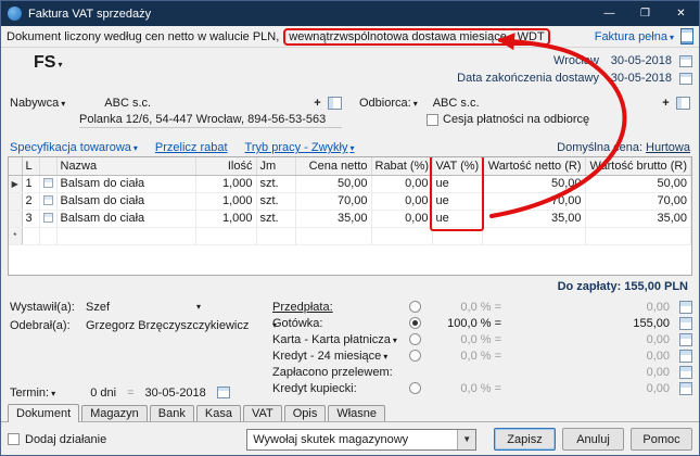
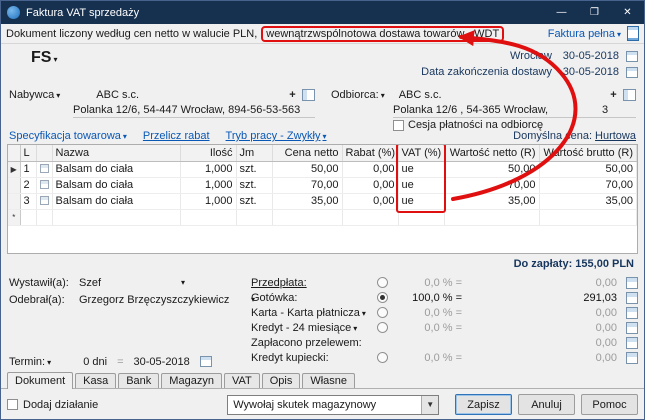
  Faktura VAT sprzedaży
  —
  ❐
  ✕
  Dokument liczony według cen netto w walucie PLN,
- wewnątrzwspólnotowa dostawa miesiące - WDT
+ wewnątrzwspólnotowa dostawa towarów - WDT
  Faktura pełna ▾
  FS
  ▾
  Wrocłw
  30-05-2018
  Data zakończenia dostawy
  30-05-2018
  Nabywca
  ▾
  ABC s.c.
  +
  Polanka 12/6, 54-447 Wrocław, 894-56-53-563
  Odbiorca:
  ▾
  ABC s.c.
  +
+ Polanka 12/6 , 54-365 Wrocław,
+ 3
  Cesja płatności na odbiorcę
  Specyfikacja towarowa ▾
  Przelicz rabat
  Tryb pracy - Zwykły ▾
  Domyślnaena: Hurtowa
  	L		Nazwa	Ilość	Jm	Cena netto	Rabat (%)	VAT (%)	Wartość netto (R)	Wrtość brutto (R)
  ▶	1		Balsam do ciała	1,000	szt.	50,00	0,00	ue	50,0	50,00
  	2		Balsam do ciała	1,000	szt.	70,00	0,00	ue	70,00	70,00
  	3		Balsam do ciała	1,000	szt.	35,00	0,00	ue	35,00	35,00
  *
  Do zapłaty: 155,00 PLN
  Wystawił(a):
  Szef
  ▾
  Odebrał(a):
  Grzegorz Brzęczyszczykiewicz
  ▾
  Termin: ▾
  0 dni
  =
  30-05-2018
  Przedpłata:
  0,0 % =
  0,00
  Gotówka:
  100,0 % =
- 155,00
+ 291,03
  Karta - Karta płatnicza ▾
  0,0 % =
  0,00
  Kredyt - 24 miesiące ▾
  0,0 % =
  0,00
  Zapłacono przelewem:
  0,00
  Kredyt kupiecki:
  0,0 % =
  0,00
  Dokument
- Magazyn
+ Kasa
  Bank
- Kasa
+ Magazyn
  VAT
  Opis
  Własne
  Dodaj działanie
  Wywołaj skutek magazynowy
  ▼
  Zapisz
  Anuluj
  Pomoc
